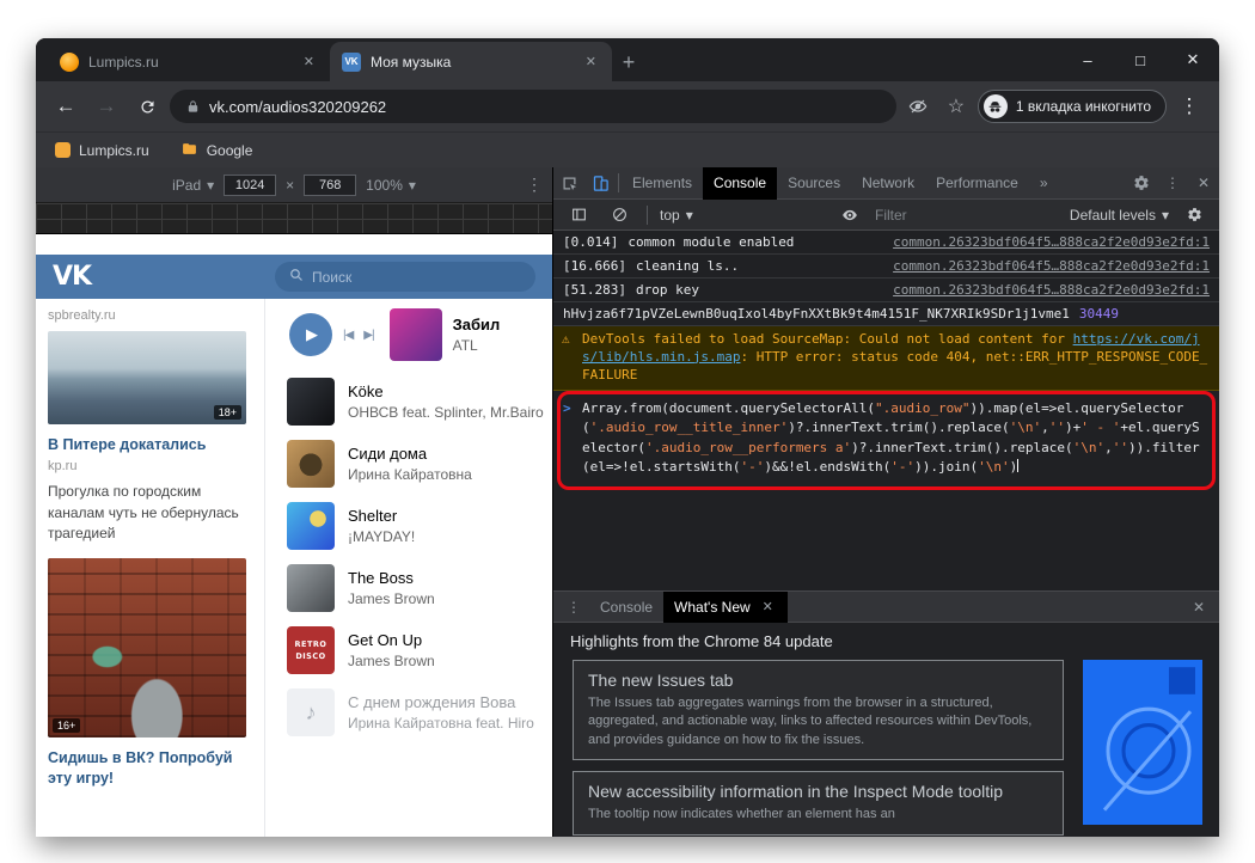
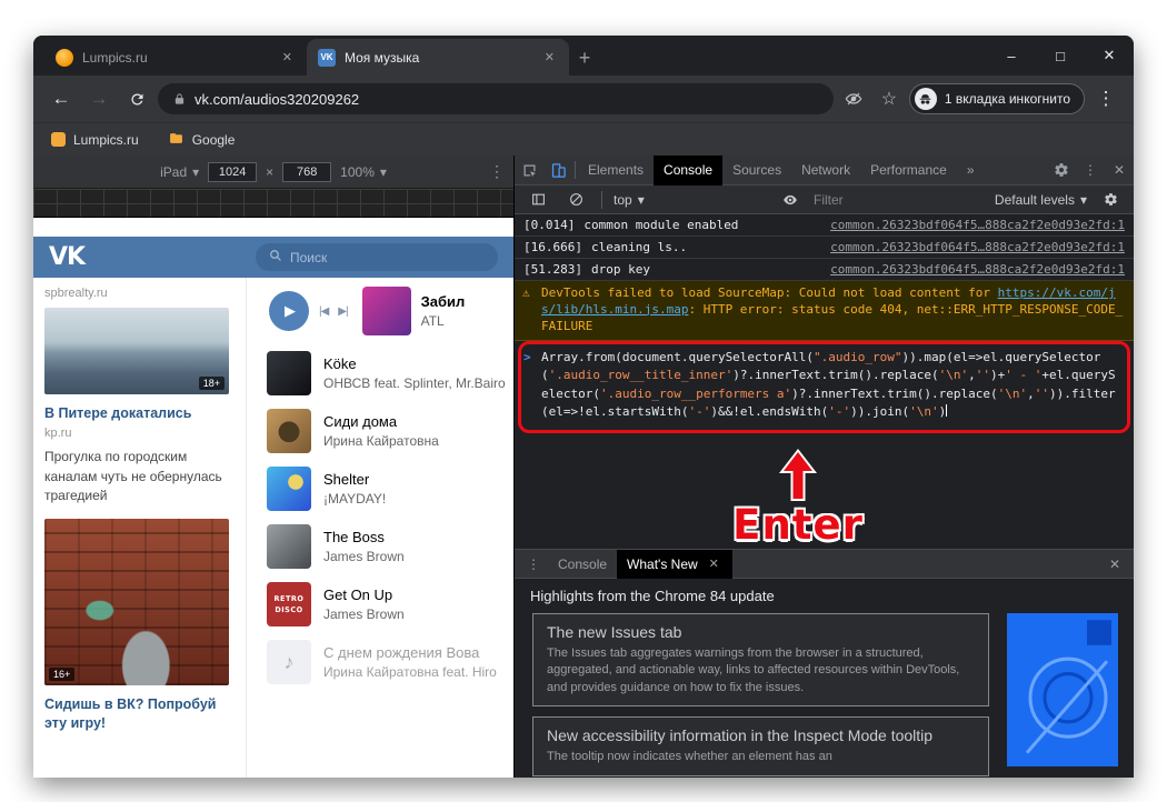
  Lumpics.ru
  ✕
  VK
  Моя музыка
  ✕
  +
  –
  □
  ✕
  ←
  →
  vk.com/audios320209262
  ☆
  1 вкладка инкогнито
  ⋮
  Lumpics.ru
  Google
  iPad
  ▾
  1024
  ×
  768
  100%
  ▾
  ⋮
  VK
  Поиск
  spbrealty.ru
  18+
  В Питере докатались
  kp.ru
  Прогулка по городским каналам чуть не обернулась трагедией
  16+
  Сидишь в ВК? Попробуй эту игру!
  ▶
  |◀
  ▶|
  Забил
  ATL
  Köke
  ОНВСВ feat. Splinter, Mr.Bairo
  Сиди дома
  Ирина Кайратовна
  Shelter
  ¡MAYDAY!
  The Boss
  James Brown
  RETRO DISCO
  Get On Up
  James Brown
  ♪
  С днем рождения Вова
  Ирина Кайратовна feat. Hiro
  Elements
  Console
  Sources
  Network
  Performance
  »
  ⋮
  ✕
  top
  ▾
  Filter
  Default levels
  ▾
  [0.014]
  common module enabled
  common.26323bdf064f5…888ca2f2e0d93e2fd:1
  [16.666]
  cleaning ls..
  common.26323bdf064f5…888ca2f2e0d93e2fd:1
  [51.283]
  drop key
  common.26323bdf064f5…888ca2f2e0d93e2fd:1
- hHvjza6f71pVZeLewnB0uqIxol4byFnXXtBk9t4m4151F_NK7XRIk9SDr1j1vme1
- 30449
  ⚠
  DevTools failed to load SourceMap: Could not load content for https://vk.com/js/lib/hls.min.js.map: HTTP error: status code 404, net::ERR_HTTP_RESPONSE_CODE_FAILURE
  >
  Array.from(document.querySelectorAll(".audio_row")).map(el=>el.querySelector('.audio_row__title_inner')?.innerText.trim().replace('\n','')+' - '+el.querySelector('.audio_row__performers a')?.innerText.trim().replace('\n','')).filter(el=>!el.startsWith('-')&&!el.endsWith('-')).join('\n')
+ Enter
  ⋮
  Console
  What's New
  ✕
  ✕
  Highlights from the Chrome 84 update
  The new Issues tab
  The Issues tab aggregates warnings from the browser in a structured, aggregated, and actionable way, links to affected resources within DevTools, and provides guidance on how to fix the issues.
  New accessibility information in the Inspect Mode tooltip
  The tooltip now indicates whether an element has an
